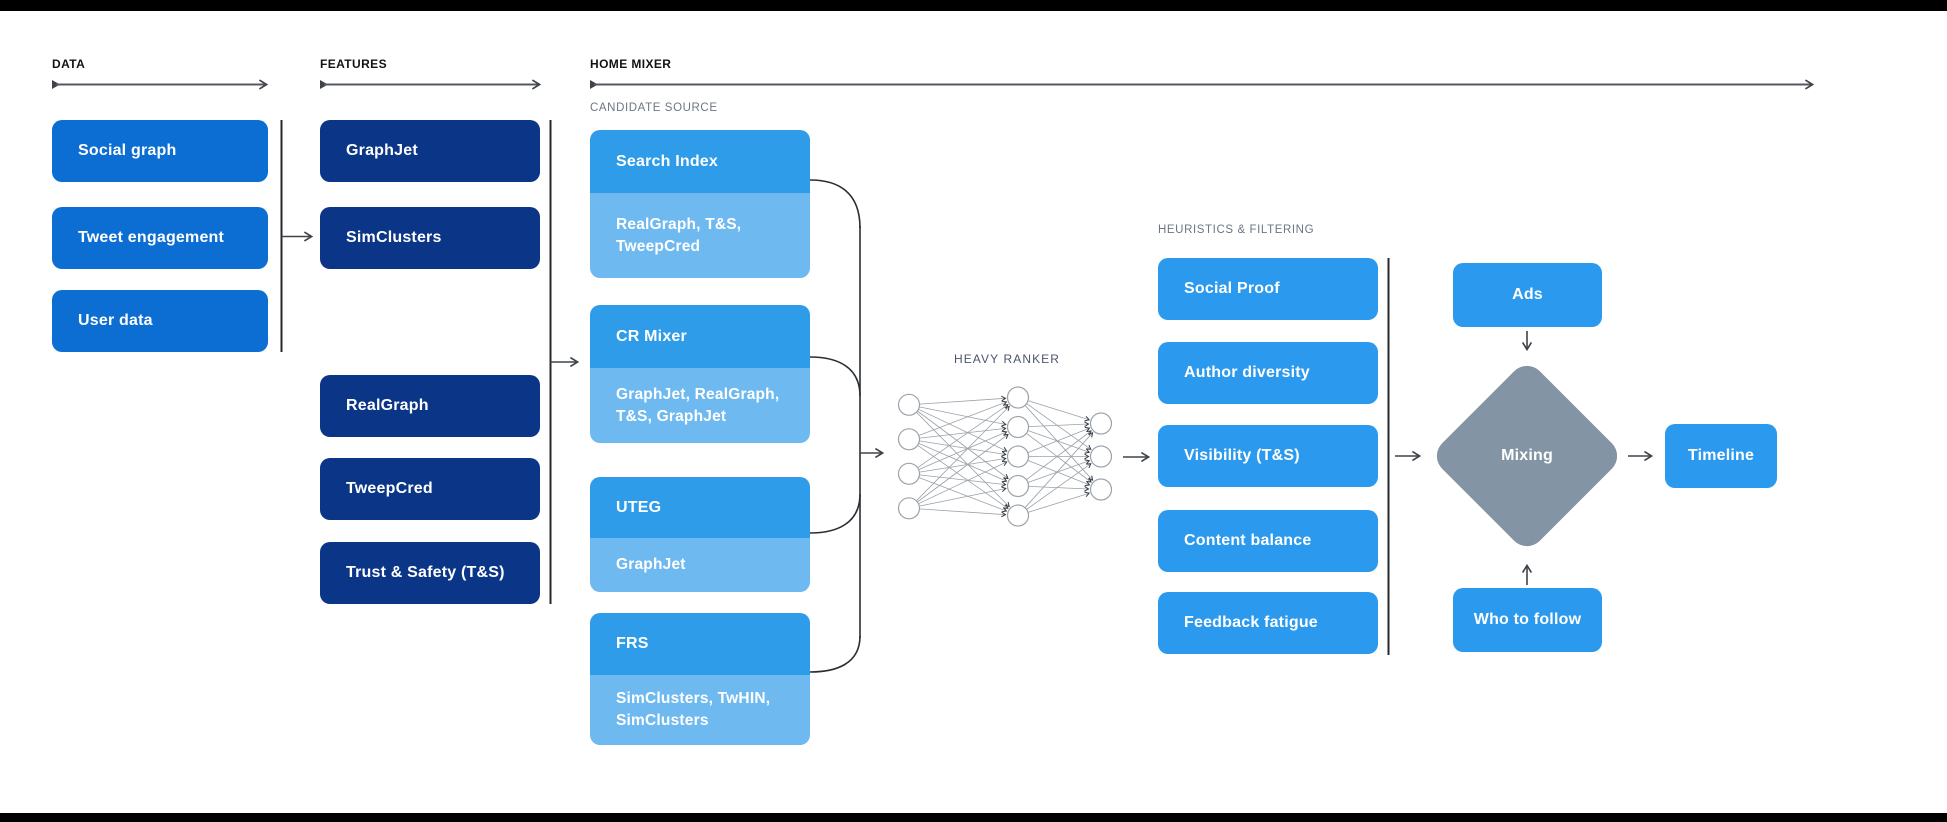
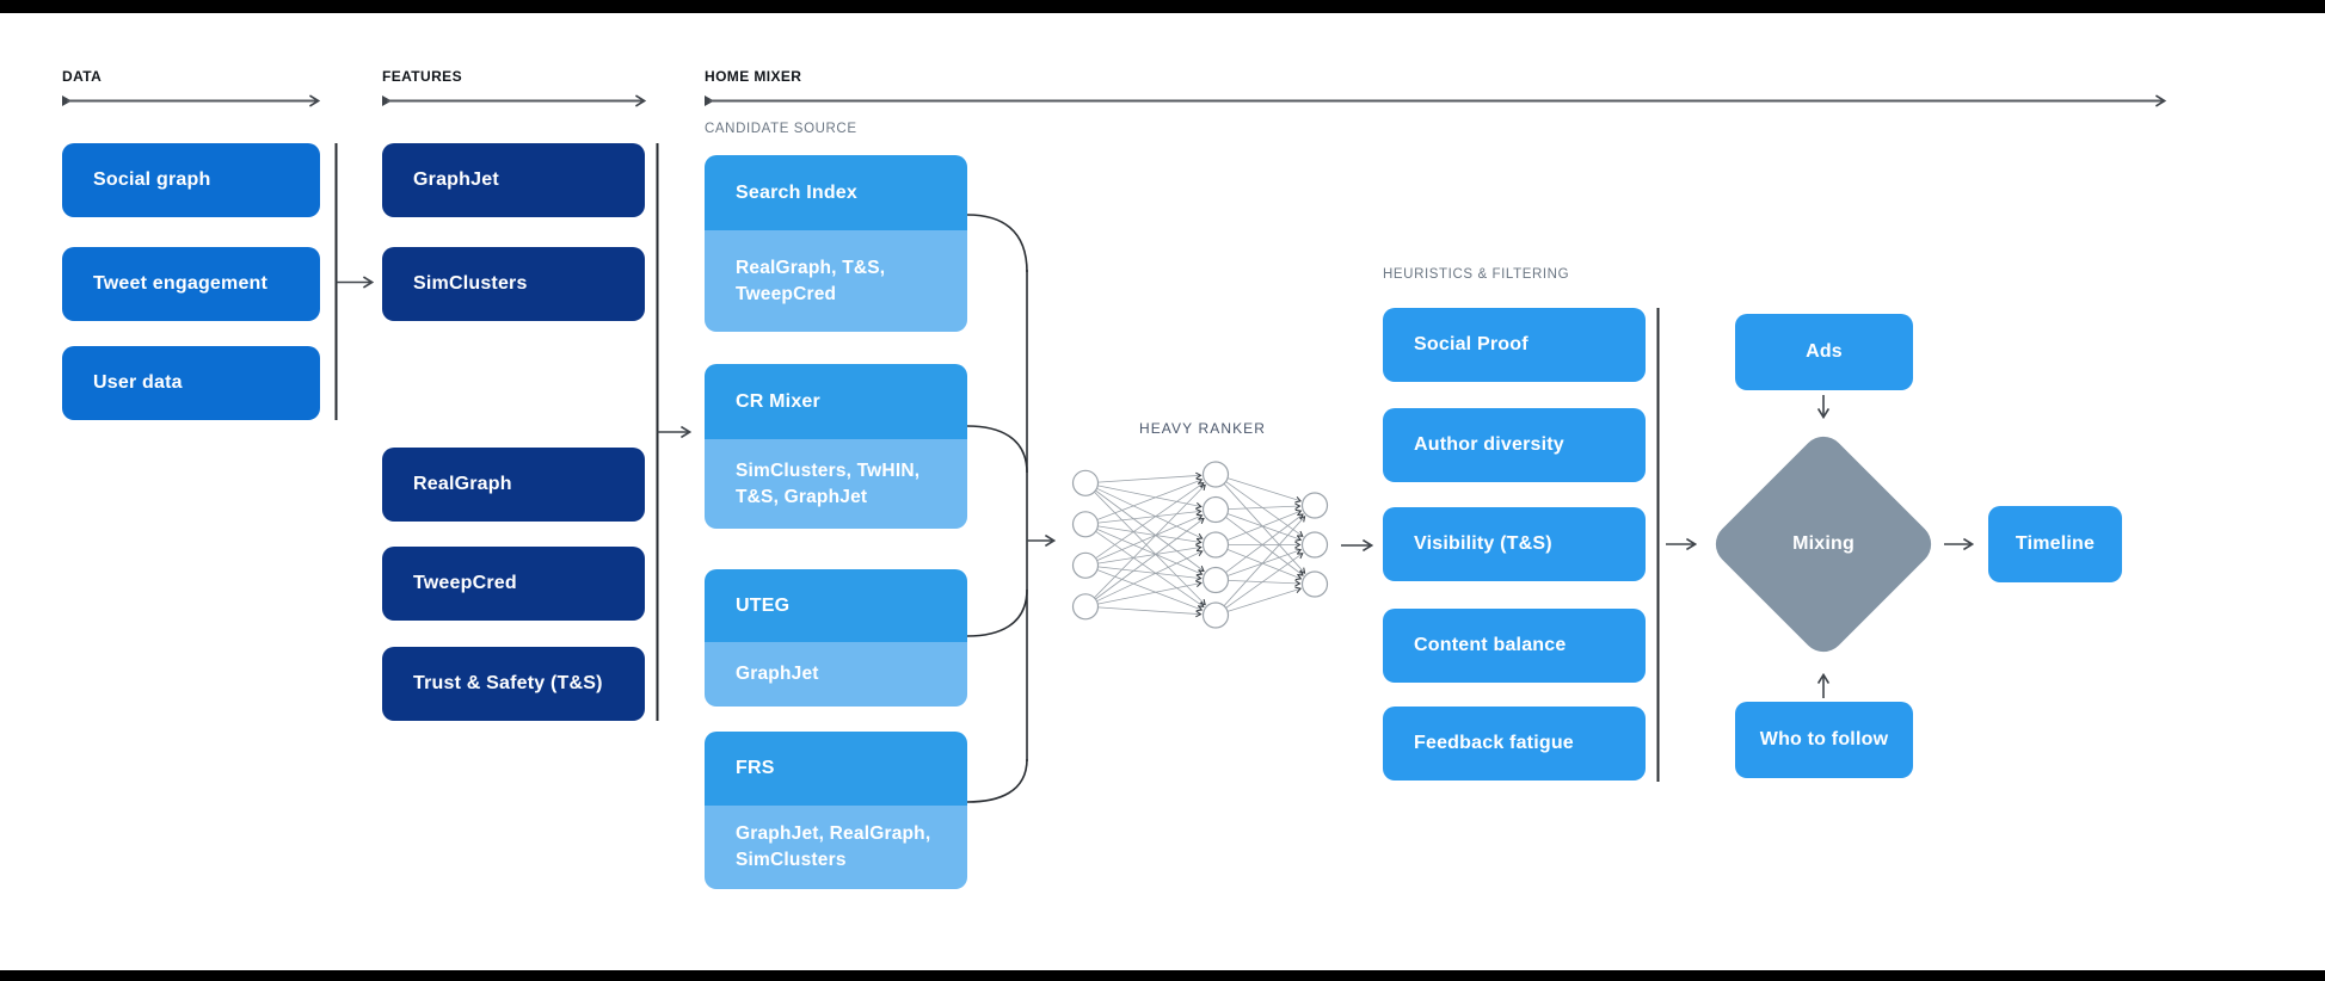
  DATA
  FEATURES
  HOME MIXER
  CANDIDATE SOURCE
  HEURISTICS & FILTERING
  HEAVY RANKER
  Social graph
  Tweet engagement
  User data
  GraphJet
  SimClusters
  RealGraph
  TweepCred
  Trust & Safety (T&S)
  Search Index
  RealGraph, T&S,
  TweepCred
  CR Mixer
- GraphJet, RealGraph,
+ SimClusters, TwHIN,
  T&S, GraphJet
  UTEG
  GraphJet
  FRS
- SimClusters, TwHIN,
+ GraphJet, RealGraph,
  SimClusters
  Social Proof
  Author diversity
  Visibility (T&S)
  Content balance
  Feedback fatigue
  Ads
  Mixing
  Who to follow
  Timeline
